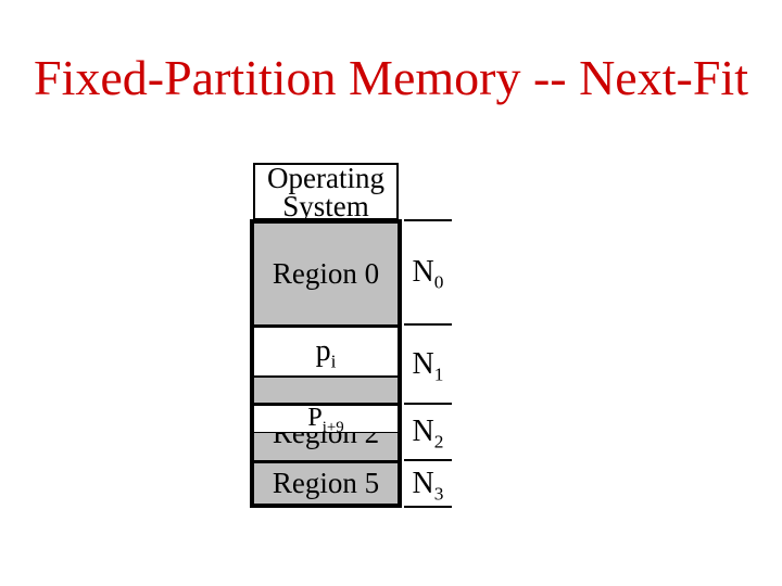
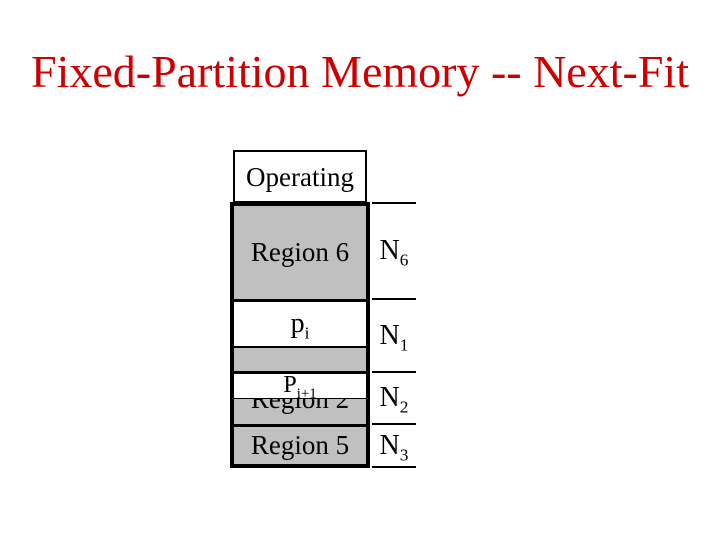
  Fixed-Partition Memory -- Next-Fit
  Operating
- System
- Region 0
+ Region 6
  pi
- Pi+9
+ Pi+1
  Region 5
- N0
+ N6
  N1
  N2
  N3
